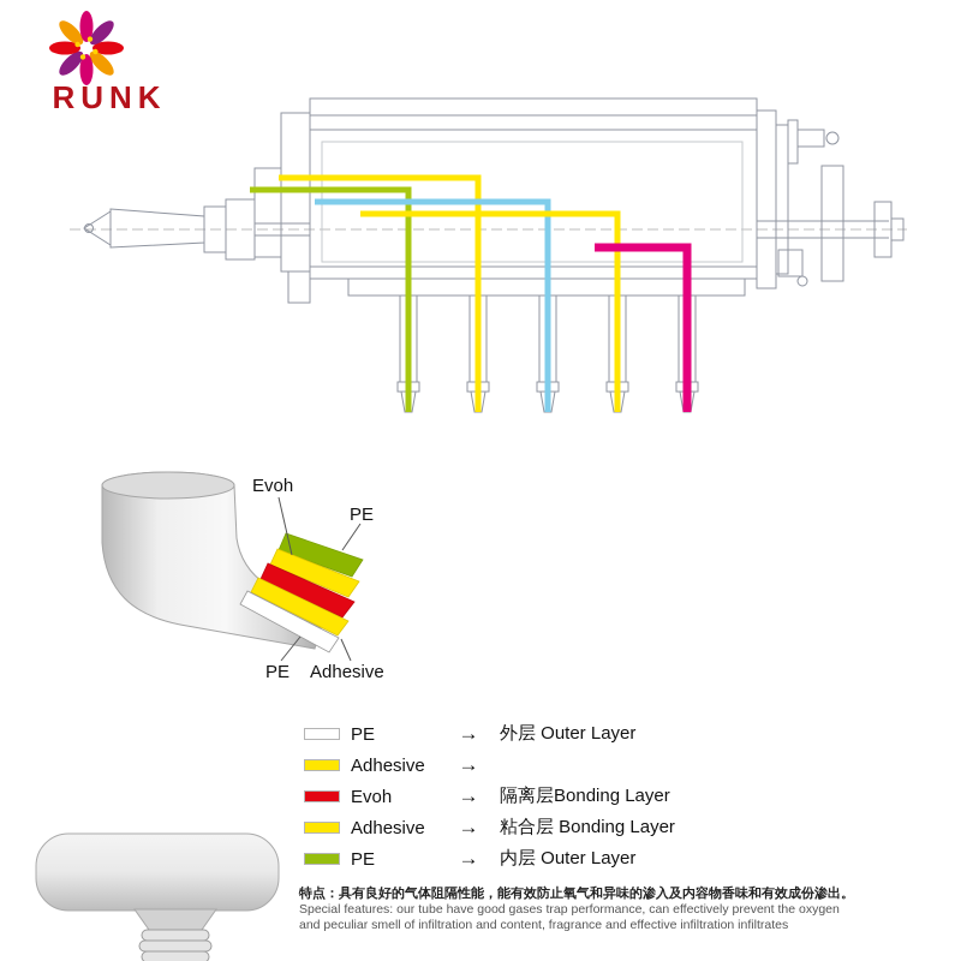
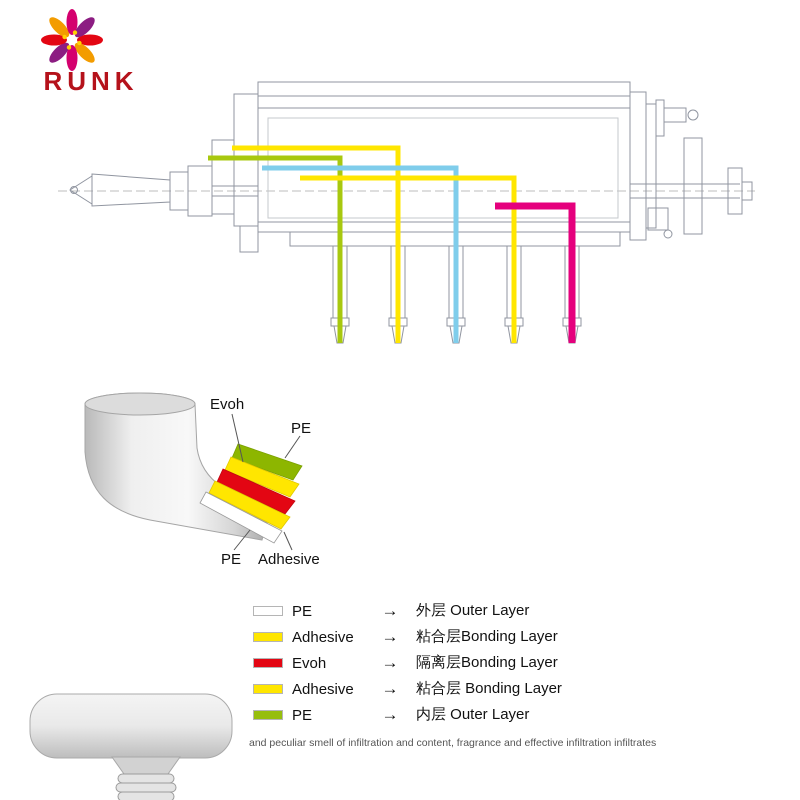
  RUNK
  Evoh
  PE
  PE
  Adhesive
  PE
  →
  外层 Outer Layer
  Adhesive
  →
+ 粘合层Bonding Layer
  Evoh
  →
  隔离层Bonding Layer
  Adhesive
  →
  粘合层 Bonding Layer
  PE
  →
  内层 Outer Layer
- 特点：具有良好的气体阻隔性能，能有效防止氧气和异味的渗入及内容物香味和有效成份渗出。
- Special features: our tube have good gases trap performance, can effectively prevent the oxygen
  and peculiar smell of infiltration and content, fragrance and effective infiltration infiltrates
